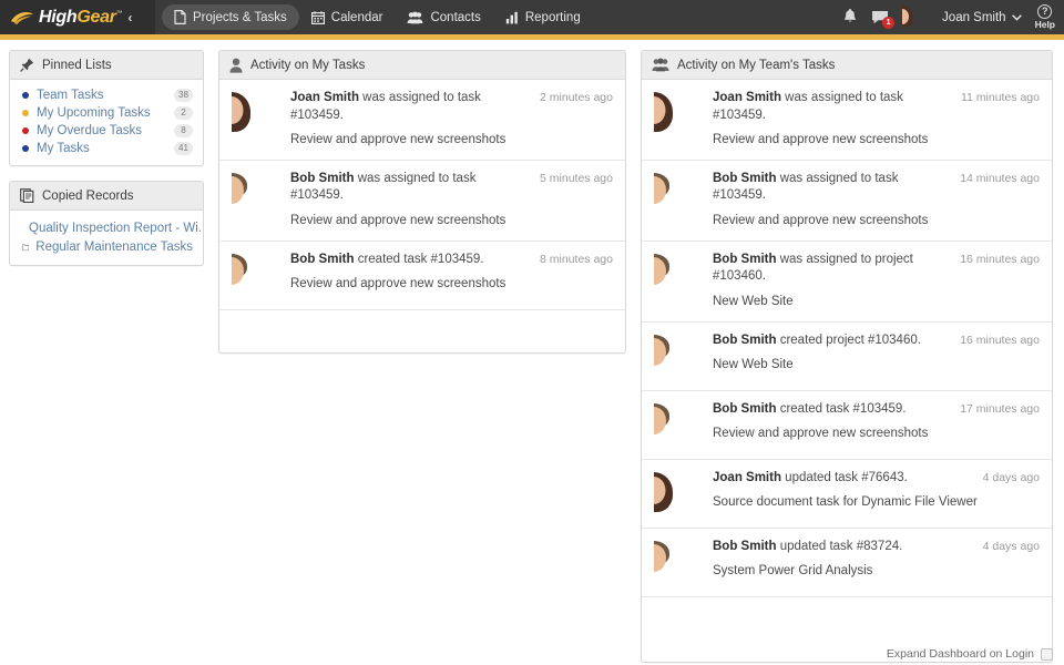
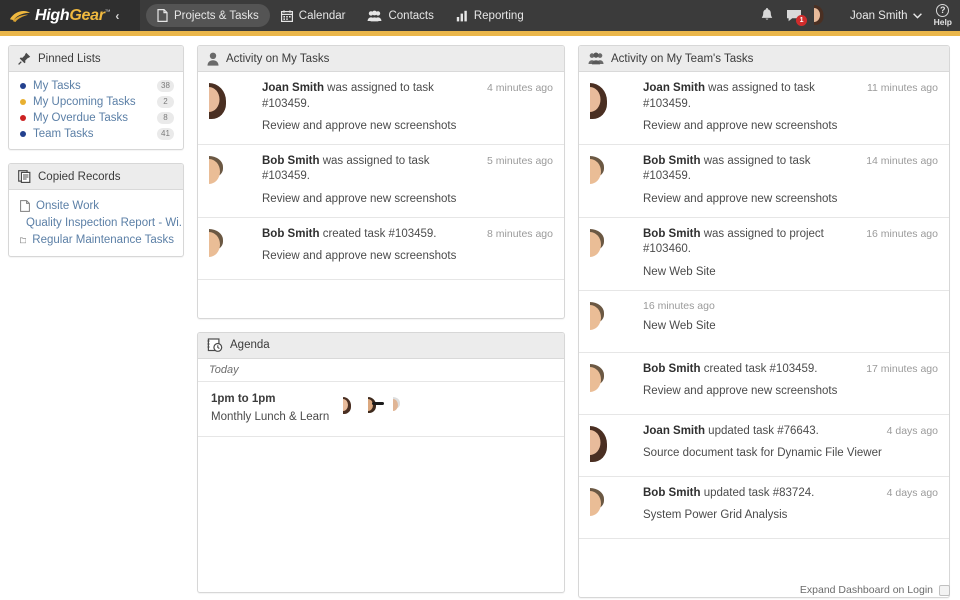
  HighGear
  ‹
  Projects & Tasks
  Calendar
  Contacts
  Reporting
  Joan Smith
  ?
  Help
  Pinned Lists
- Team Tasks
+ My Tasks
  38
  My Upcoming Tasks
  2
  My Overdue Tasks
  8
- My Tasks
+ Team Tasks
  41
  Copied Records
+ Onsite Work
  Quality Inspection Report - Wi.
  Regular Maintenance Tasks
  Activity on My Tasks
  Joan Smith was assigned to task #103459.
- 2 minutes ago
+ 4 minutes ago
  Review and approve new screenshots
  Bob Smith was assigned to task #103459.
  5 minutes ago
  Review and approve new screenshots
  Bob Smith created task #103459.
  8 minutes ago
  Review and approve new screenshots
+ Agenda
+ Today
+ 1pm to 1pm
+ Monthly Lunch & Learn
  Activity on My Team's Tasks
  Joan Smith was assigned to task #103459.
  11 minutes ago
  Review and approve new screenshots
  Bob Smith was assigned to task #103459.
  14 minutes ago
  Review and approve new screenshots
  Bob Smith was assigned to project #103460.
  16 minutes ago
  New Web Site
- Bob Smith created project #103460.
  16 minutes ago
  New Web Site
  Bob Smith created task #103459.
  17 minutes ago
  Review and approve new screenshots
  Joan Smith updated task #76643.
  4 days ago
  Source document task for Dynamic File Viewer
  Bob Smith updated task #83724.
  4 days ago
  System Power Grid Analysis
  Expand Dashboard on Login
